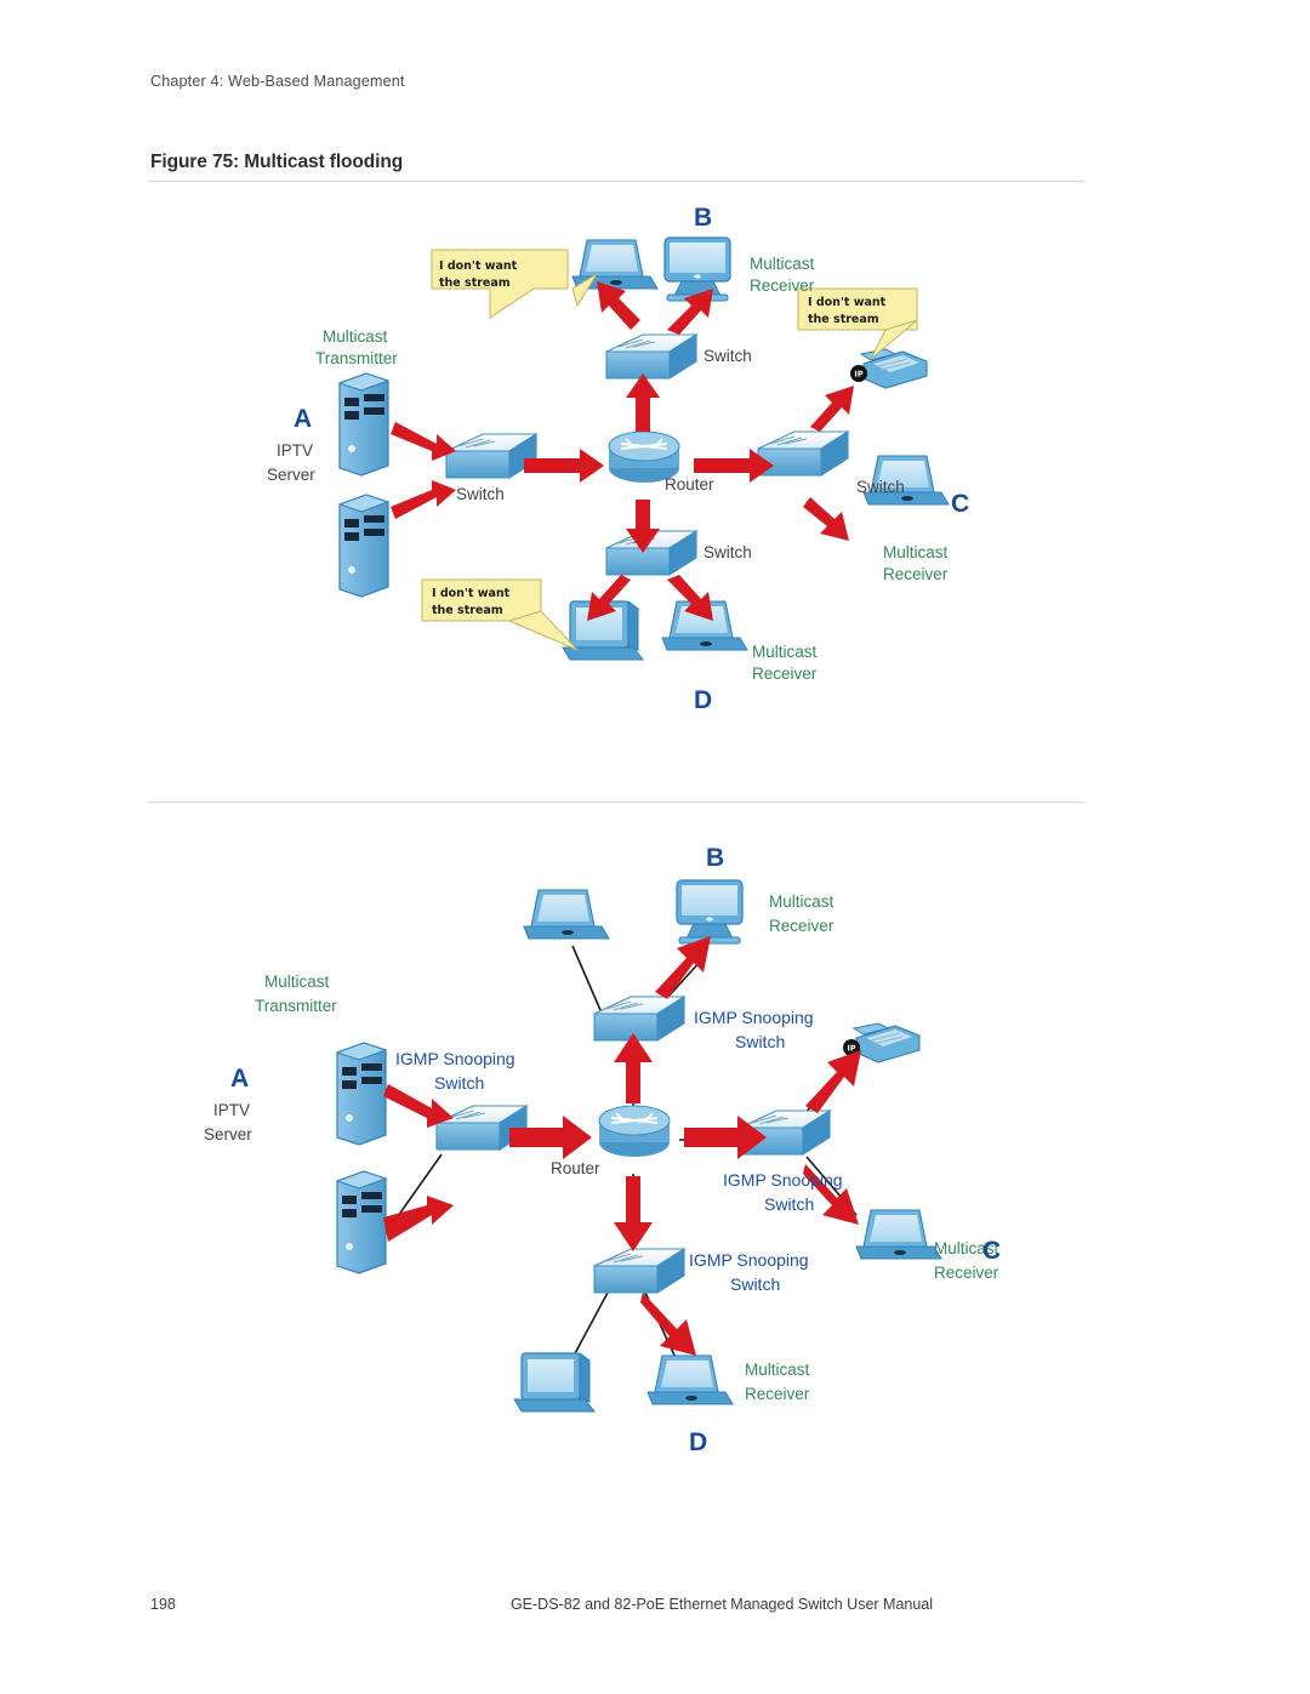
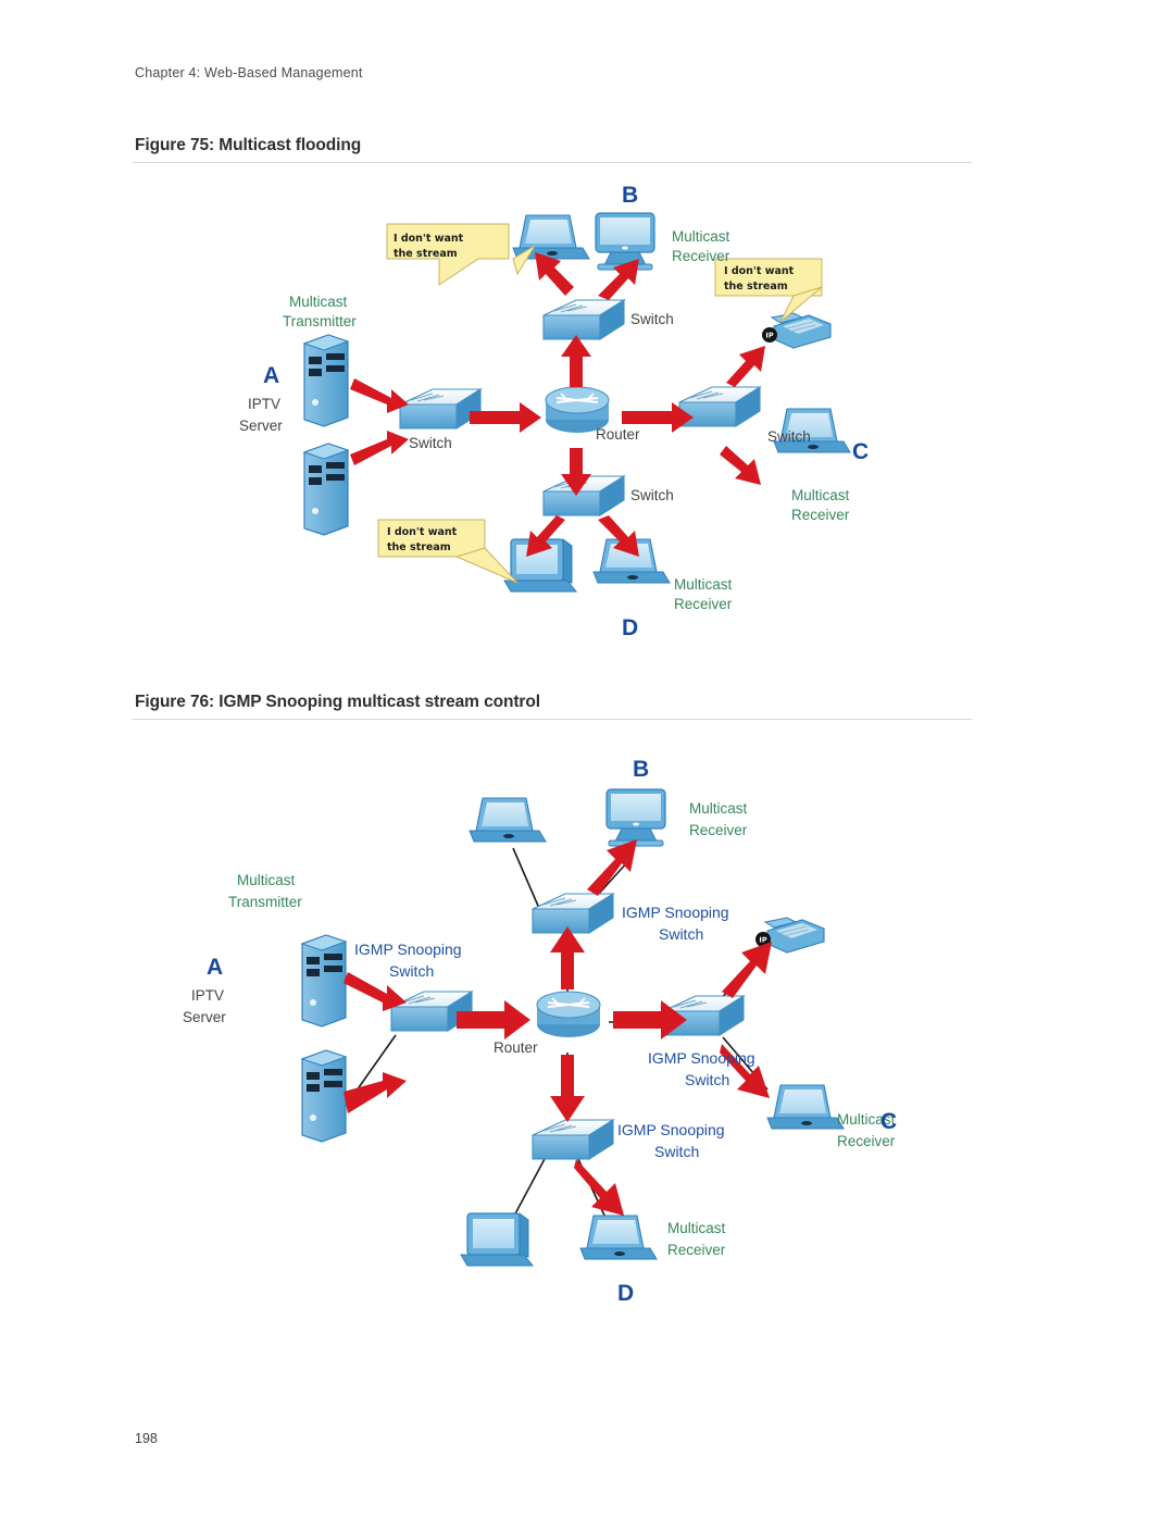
  Chapter 4: Web-Based Management
  Figure 75: Multicast flooding
  IP
  I don't want
  the stream
  I don't want
  the stream
  I don't want
  the stream
  Multicast
  Transmitter
  IPTV
  Server
  Switch
  Switch
  Switch
  Switch
  Router
  Multicast
  Receiver
  Multicast
  Receiver
  Multicast
  Receiver
  A
  B
  C
  D
+ Figure 76: IGMP Snooping multicast stream control
  IP
  Multicast
  Transmitter
  IPTV
  Server
  IGMP Snooping
  Switch
  IGMP Snooping
  Switch
  IGMP Snooping
  Switch
  IGMP Snooping
  Switch
  Router
  Multicast
  Receiver
  Multicast
  Receiver
  Multicast
  Receiver
  A
  B
  C
  D
  198
- GE-DS-82 and 82-PoE Ethernet Managed Switch User Manual
